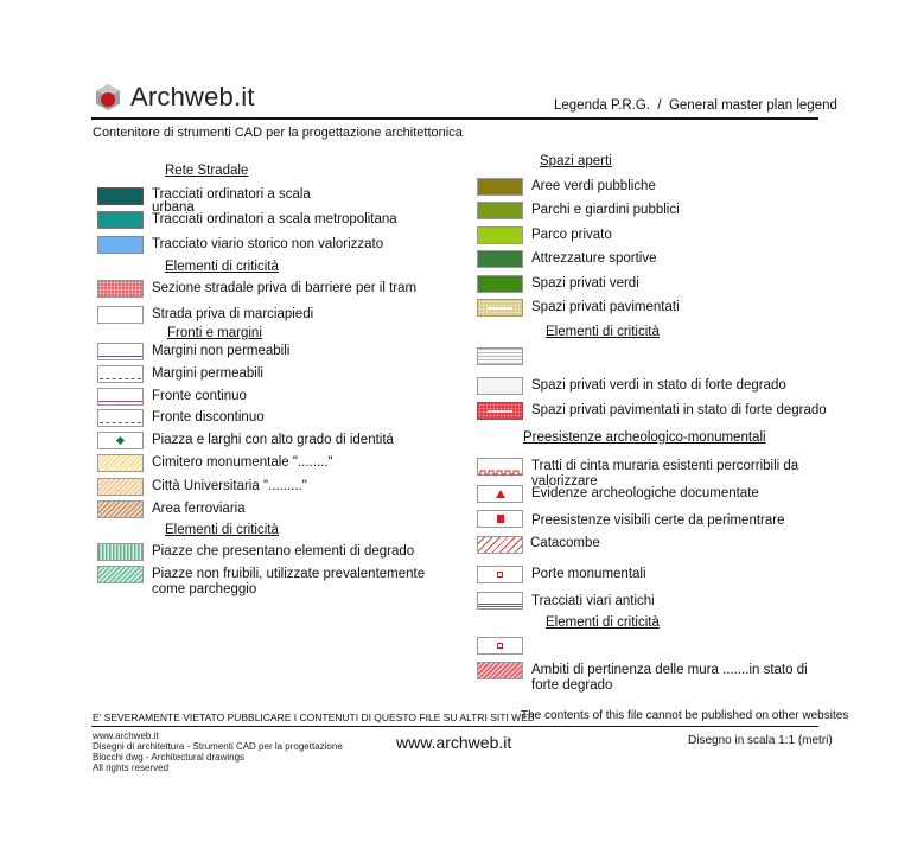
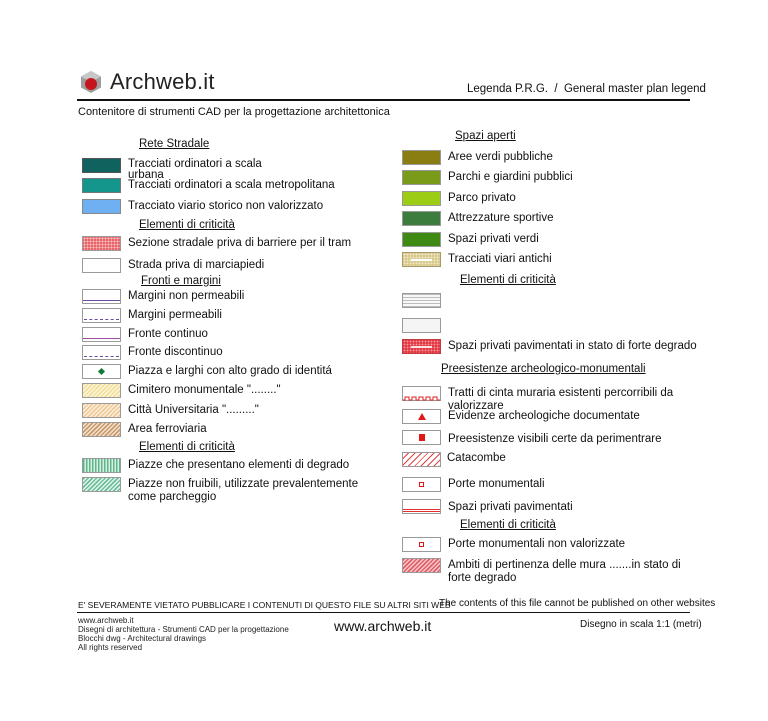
  Archweb.it
  Legenda P.R.G. / General master plan legend
  Contenitore di strumenti CAD per la progettazione architettonica
  Rete Stradale
  Tracciati ordinatori a scala urbana
  Tracciati ordinatori a scala metropolitana
  Tracciato viario storico non valorizzato
  Elementi di criticità
  Sezione stradale priva di barriere per il tram
  Strada priva di marciapiedi
  Fronti e margini
  Margini non permeabili
  Margini permeabili
  Fronte continuo
  Fronte discontinuo
  Piazza e larghi con alto grado di identitá
  Cimitero monumentale "........"
  Città Universitaria "........."
  Area ferroviaria
  Elementi di criticità
  Piazze che presentano elementi di degrado
  Piazze non fruibili, utilizzate prevalentemente come parcheggio
  Spazi aperti
  Aree verdi pubbliche
  Parchi e giardini pubblici
  Parco privato
  Attrezzature sportive
  Spazi privati verdi
- Spazi privati pavimentati
+ Tracciati viari antichi
  Elementi di criticità
- Spazi privati verdi in stato di forte degrado
  Spazi privati pavimentati in stato di forte degrado
  Preesistenze archeologico-monumentali
  Tratti di cinta muraria esistenti percorribili da valorizzare
  Evidenze archeologiche documentate
  Preesistenze visibili certe da perimentrare
  Catacombe
  Porte monumentali
- Tracciati viari antichi
+ Spazi privati pavimentati
  Elementi di criticità
+ Porte monumentali non valorizzate
  Ambiti di pertinenza delle mura .......in stato di forte degrado
  E' SEVERAMENTE VIETATO PUBBLICARE I CONTENUTI DI QUESTO FILE SU ALTRI SITI WEB
  The contents of this file cannot be published on other websites
  www.archweb.it
  Disegni di architettura - Strumenti CAD per la progettazione
  Blocchi dwg - Architectural drawings
  All rights reserved
  www.archweb.it
  Disegno in scala 1:1 (metri)
